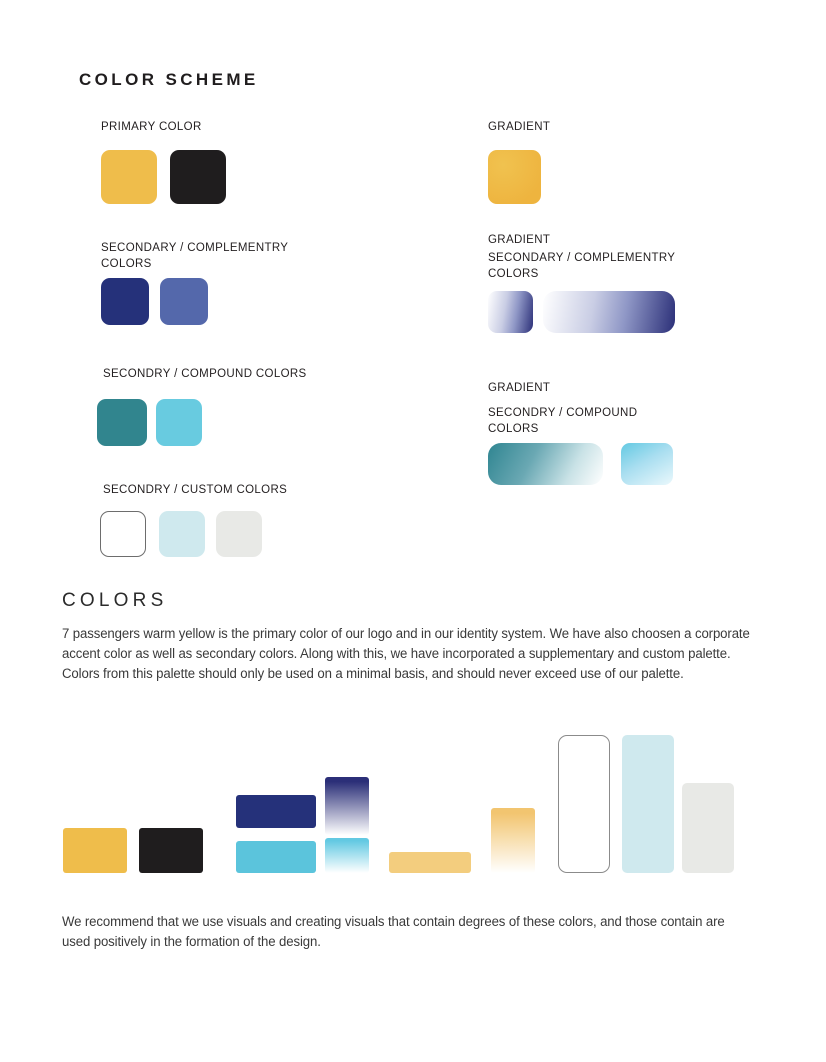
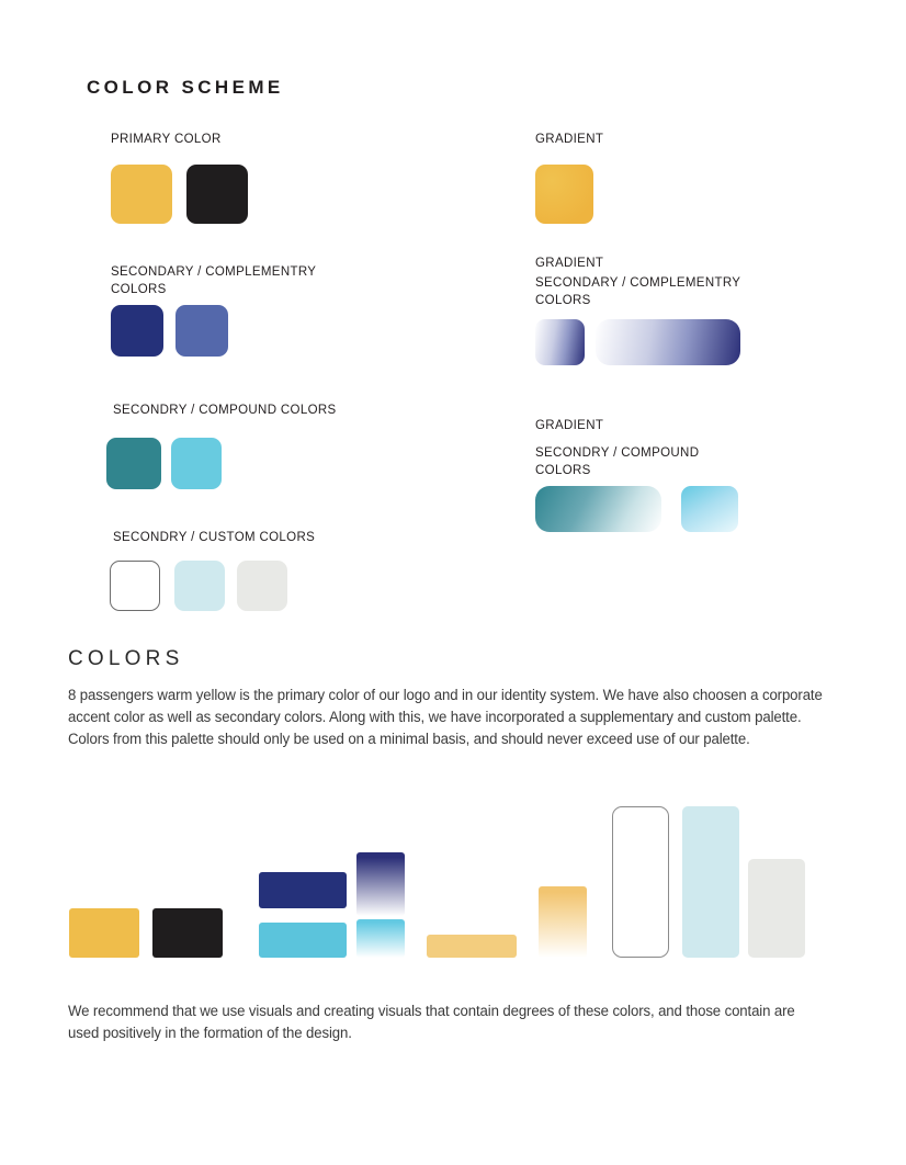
  COLOR SCHEME
  COLORS
  PRIMARY COLOR
  SECONDARY / COMPLEMENTRY
  COLORS
  SECONDRY / COMPOUND COLORS
  SECONDRY / CUSTOM COLORS
  GRADIENT
  GRADIENT
  SECONDARY / COMPLEMENTRY
  COLORS
  GRADIENT
  SECONDRY / COMPOUND
  COLORS
- 7 passengers warm yellow is the primary color of our logo and in our identity system. We have also choosen a corporate accent color as well as secondary colors. Along with this, we have incorporated a supplementary and custom palette. Colors from this palette should only be used on a minimal basis, and should never exceed use of our palette.
+ 8 passengers warm yellow is the primary color of our logo and in our identity system. We have also choosen a corporate accent color as well as secondary colors. Along with this, we have incorporated a supplementary and custom palette. Colors from this palette should only be used on a minimal basis, and should never exceed use of our palette.
  We recommend that we use visuals and creating visuals that contain degrees of these colors, and those contain are used positively in the formation of the design.
